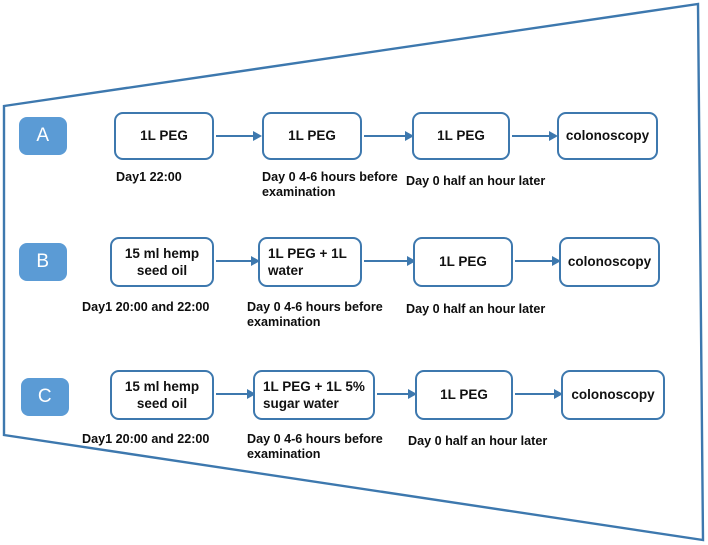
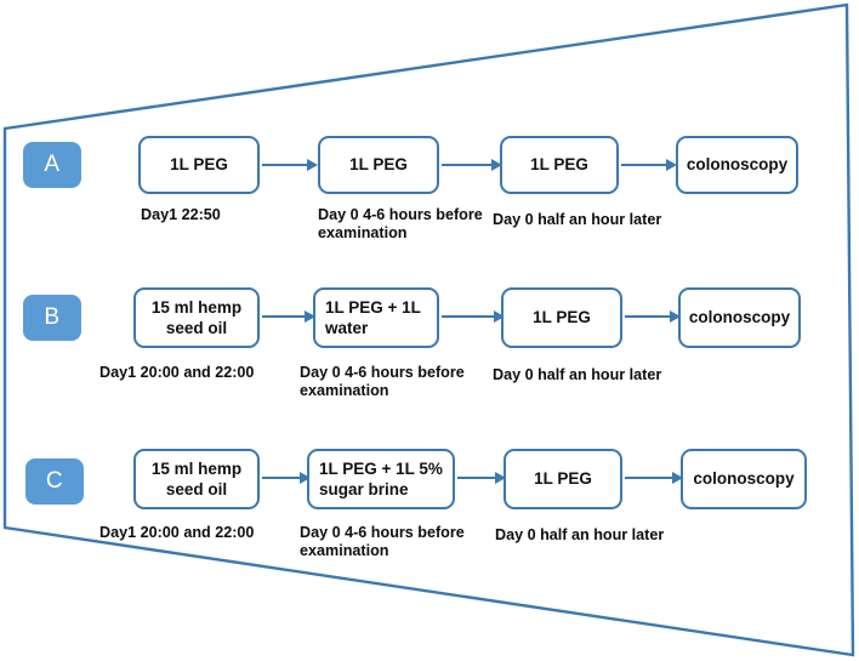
  A
  1L PEG
- Day1 22:00
+ Day1 22:50
  1L PEG
  Day 0 4-6 hours before
  examination
  1L PEG
  Day 0 half an hour later
  colonoscopy
  B
  15 ml hemp seed oil
  Day1 20:00 and 22:00
  1L PEG + 1L water
  Day 0 4-6 hours before
  examination
  1L PEG
  Day 0 half an hour later
  colonoscopy
  C
  15 ml hemp seed oil
  Day1 20:00 and 22:00
- 1L PEG + 1L 5% sugar water
+ 1L PEG + 1L 5% sugar brine
  Day 0 4-6 hours before
  examination
  1L PEG
  Day 0 half an hour later
  colonoscopy
